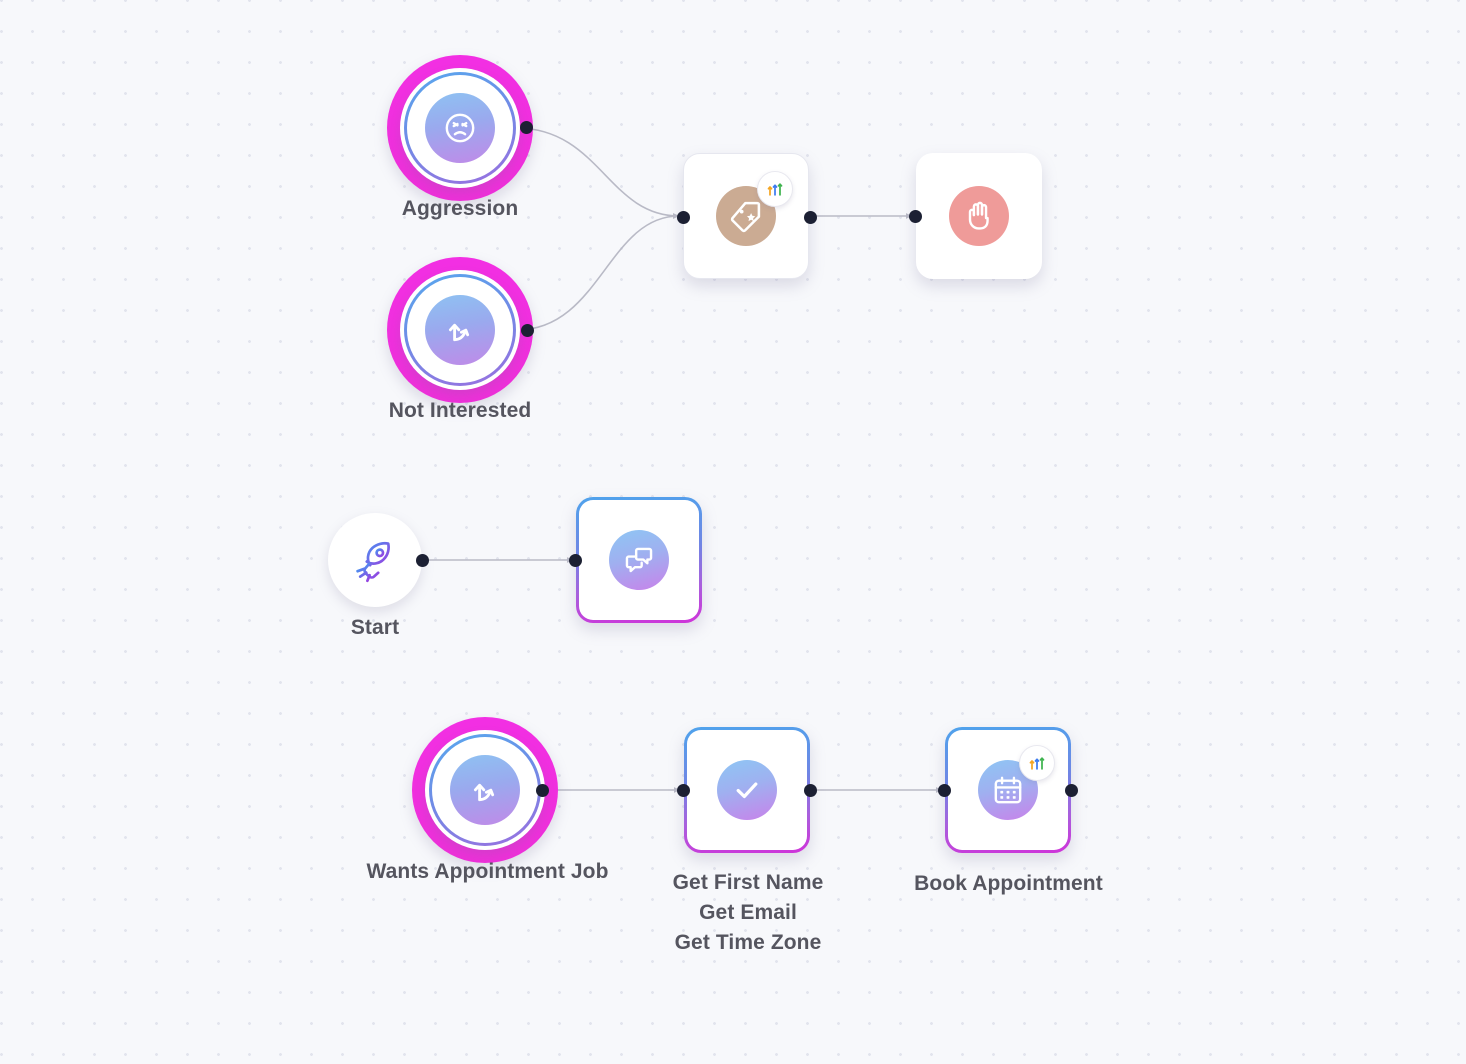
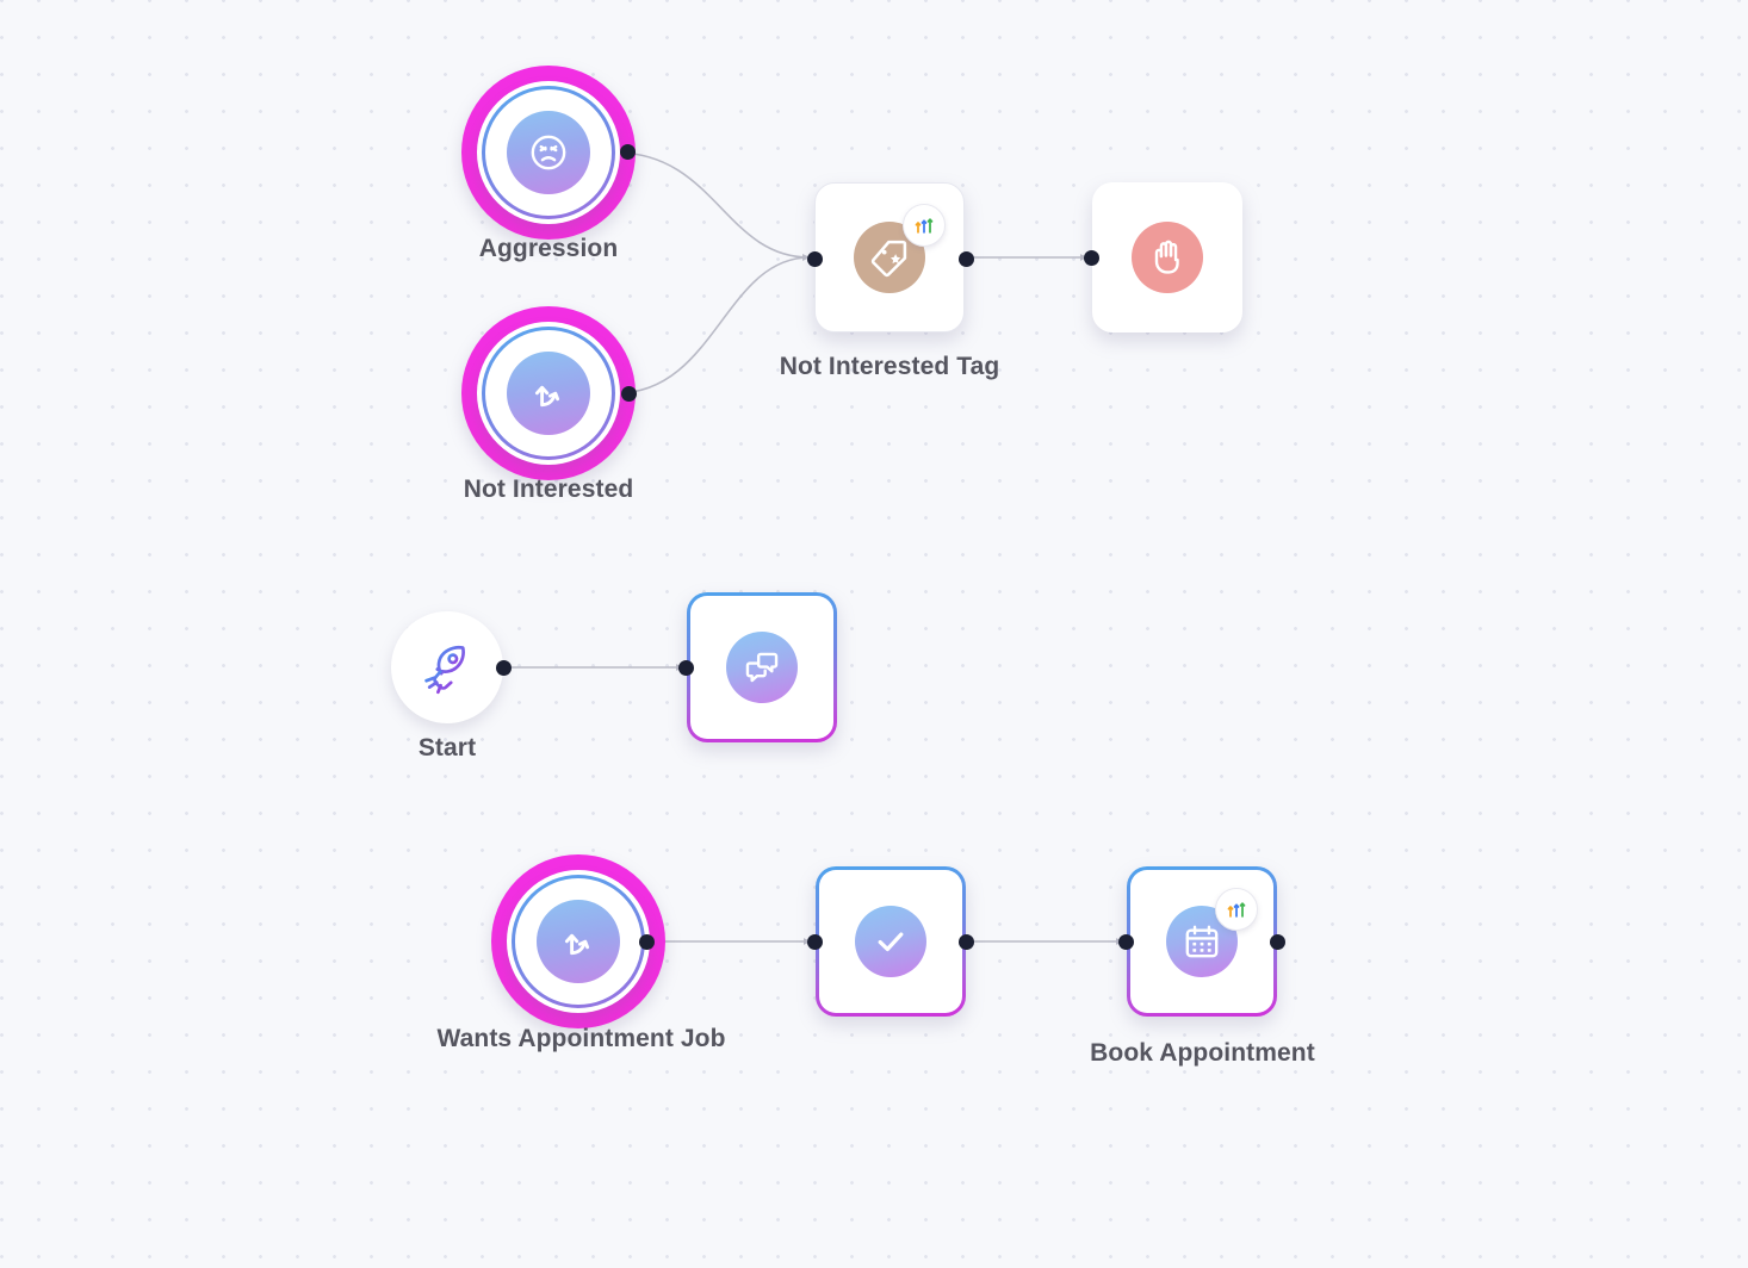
  Aggression
  Not Interested
+ Not Interested Tag
  Start
  Wants Appointment Job
- Get First Name
- Get Email
- Get Time Zone
  Book Appointment
